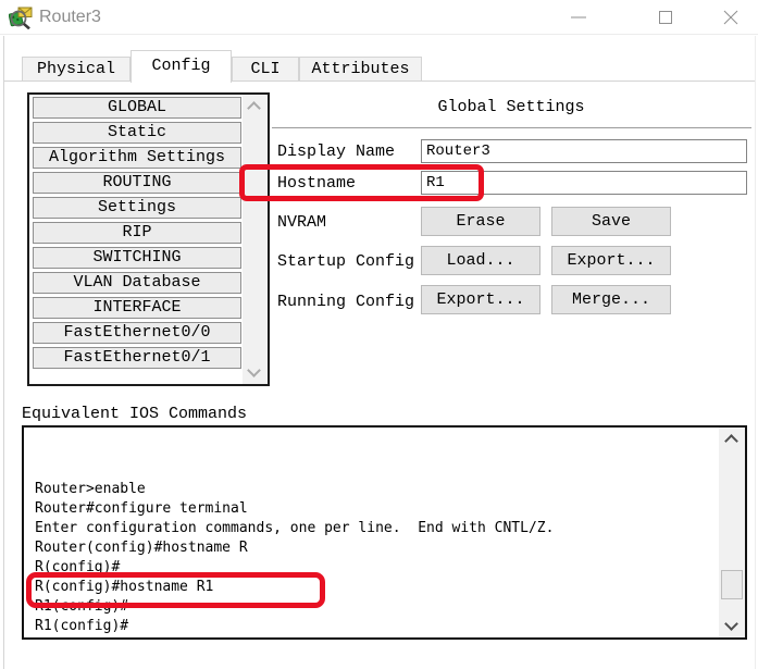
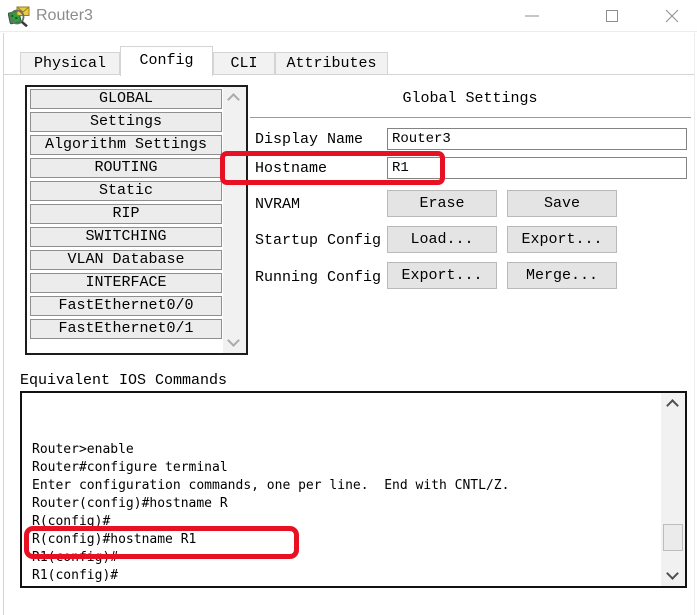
  Router3
  Physical
  Config
  CLI
  Attributes
  GLOBAL
- Static
+ Settings
  Algorithm Settings
  ROUTING
- Settings
+ Static
  RIP
  SWITCHING
  VLAN Database
  INTERFACE
  FastEthernet0/0
  FastEthernet0/1
  Global Settings
  Display Name
  Router3
  Hostname
  R1
  NVRAM
  Erase
  Save
  Startup Config
  Load...
  Export...
  Running Config
  Export...
  Merge...
  Equivalent IOS Commands
  Router>enable
  Router#configure terminal
  Enter configuration commands, one per line. End with CNTL/Z.
  Router(config)#hostname R
  R(config)#
  R(config)#hostname R1
  R1(config)#
  R1(config)#
